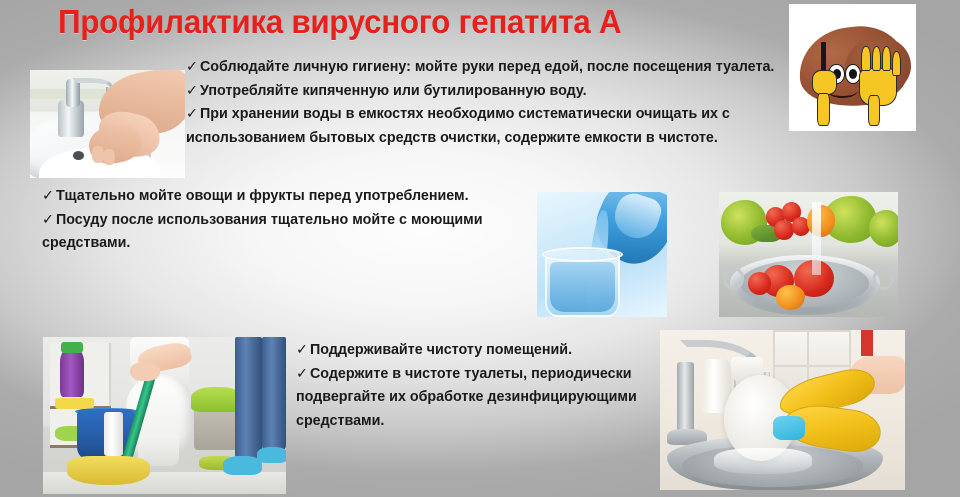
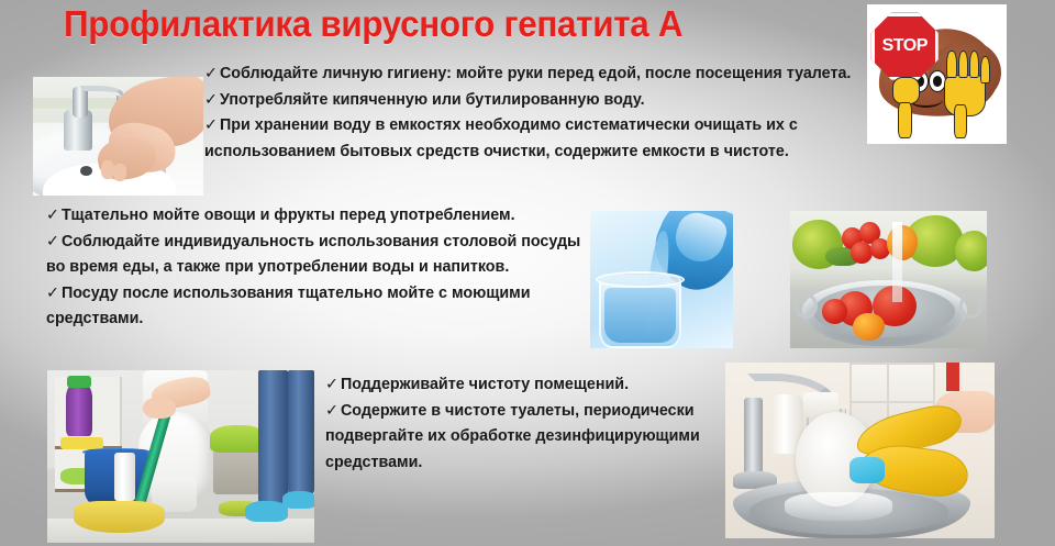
  Профилактика вирусного гепатита А
+ STOP
  ✓ Соблюдайте личную гигиену: мойте руки перед едой, после посещения туалета.
  ✓ Употребляйте кипяченную или бутилированную воду.
- ✓ При хранении воды в емкостях необходимо систематически очищать их с использованием бытовых средств очистки, содержите емкости в чистоте.
+ ✓ При хранении воду в емкостях необходимо систематически очищать их с использованием бытовых средств очистки, содержите емкости в чистоте.
  ✓ Тщательно мойте овощи и фрукты перед употреблением.
+ ✓ Соблюдайте индивидуальность использования столовой посуды во время еды, а также при употреблении воды и напитков.
  ✓ Посуду после использования тщательно мойте с моющими средствами.
  ✓ Поддерживайте чистоту помещений.
  ✓ Содержите в чистоте туалеты, периодически подвергайте их обработке дезинфицирующими средствами.
